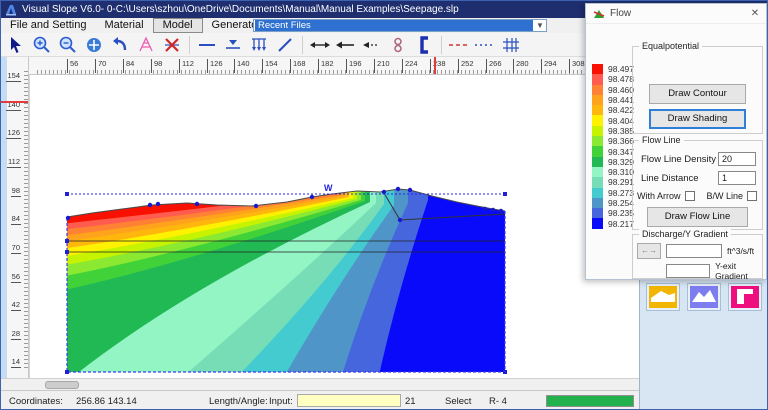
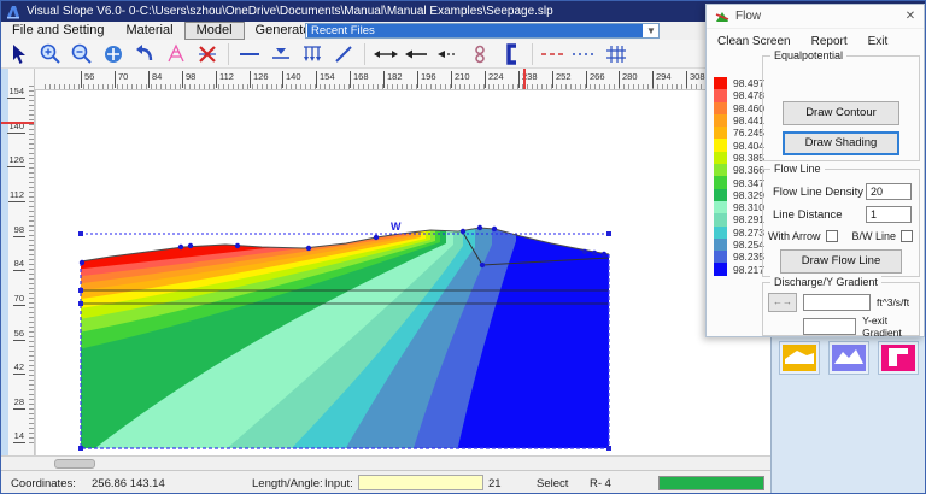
  Visual Slope V6.0- 0-C:\Users\szhou\OneDrive\Documents\Manual\Manual Examples\Seepage.slp
  File and Setting
  Material
  Model
  Generat
  Recent Files
  ▼
  56
  70
  84
  98
  112
  126
  140
  154
  168
  182
  196
  210
  224
  252
  266
  280
  294
  308
  154
  140
  126
  112
  98
  84
  70
  56
  42
  28
  14
  W
  Coordinates:
  256.86 143.14
  Length/Angle:
  Input:
  21
  Select
  R- 4
  Flow
  ✕
+ Clean Screen
+ Report
+ Exit
  98.497
  98.478
  98.460
  98.441
- 98.422
+ 76.245
  98.404
  98.385
  98.366
  98.347
  98.329
  98.310
  98.291
  98.273
  98.254
  98.235
  98.217
  Equalpotential
  Draw Contour
  Draw Shading
  Flow Line
  Flow Line Density
  20
  Line Distance
  1
  With Arrow
  B/W Line
  Draw Flow Line
  Discharge/Y Gradient
  ←→
  ft^3/s/ft
  Y-exit Gradient
